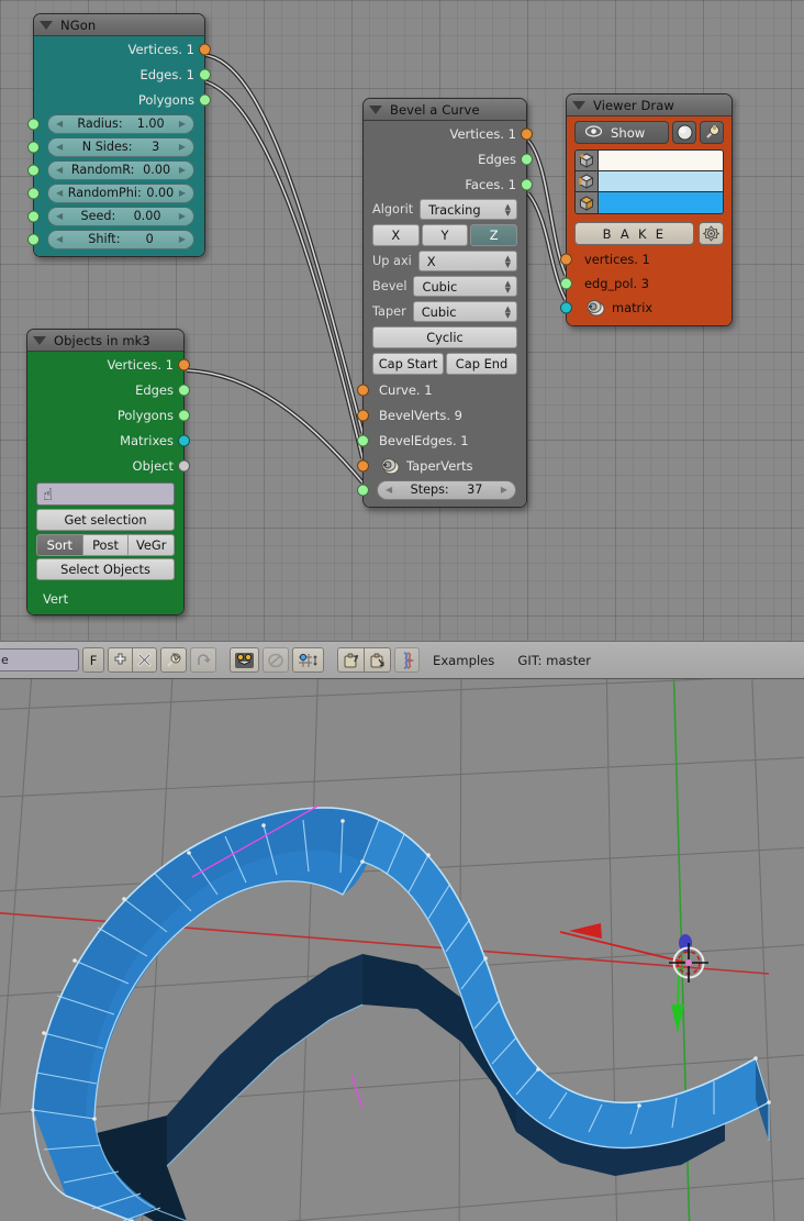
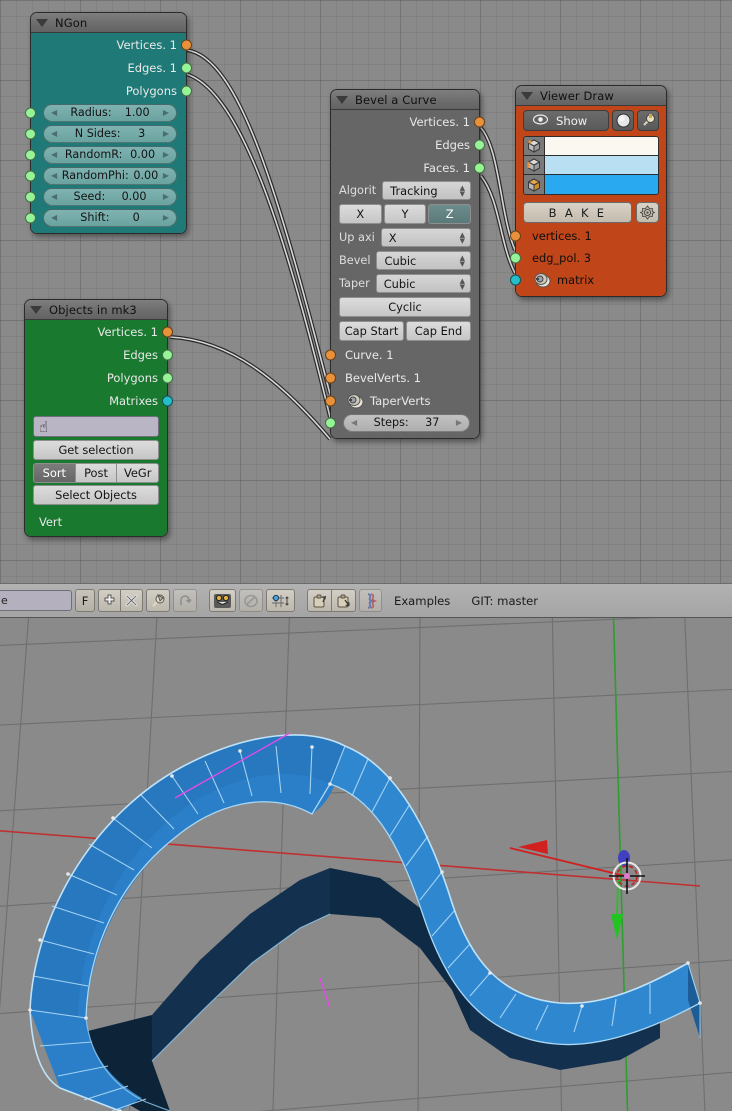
  NGon
  Vertices. 1
  Edges. 1
  Polygons
  ◀
  Radius:
  1.00
  ▶
  ◀
  N Sides:
  3
  ▶
  ◀
  RandomR:
  0.00
  ▶
  ◀
  RandomPhi:
  0.00
  ▶
  ◀
  Seed:
  0.00
  ▶
  ◀
  Shift:
  0
  ▶
  Objects in mk3
  Vertices. 1
  Edges
  Polygons
  Matrixes
- Object
  ☝
  Get selection
  Sort
  Post
  VeGr
  Select Objects
  Vert
  Bevel a Curve
  Vertices. 1
  Edges
  Faces. 1
  Algorit
  Tracking
  ▲
  ▼
  X
  Y
  Z
  Up axi
  X
  ▲
  ▼
  Bevel
  Cubic
  ▲
  ▼
  Taper
  Cubic
  ▲
  ▼
  Cyclic
  Cap Start
  Cap End
  Curve. 1
- BevelVerts. 9
+ BevelVerts. 1
- BevelEdges. 1
  TaperVerts
  ◀
  Steps:
  37
  ▶
  Viewer Draw
  Show
  B A K E
  vertices. 1
  edg_pol. 3
  matrix
  e
  F
  Examples
  GIT: master
